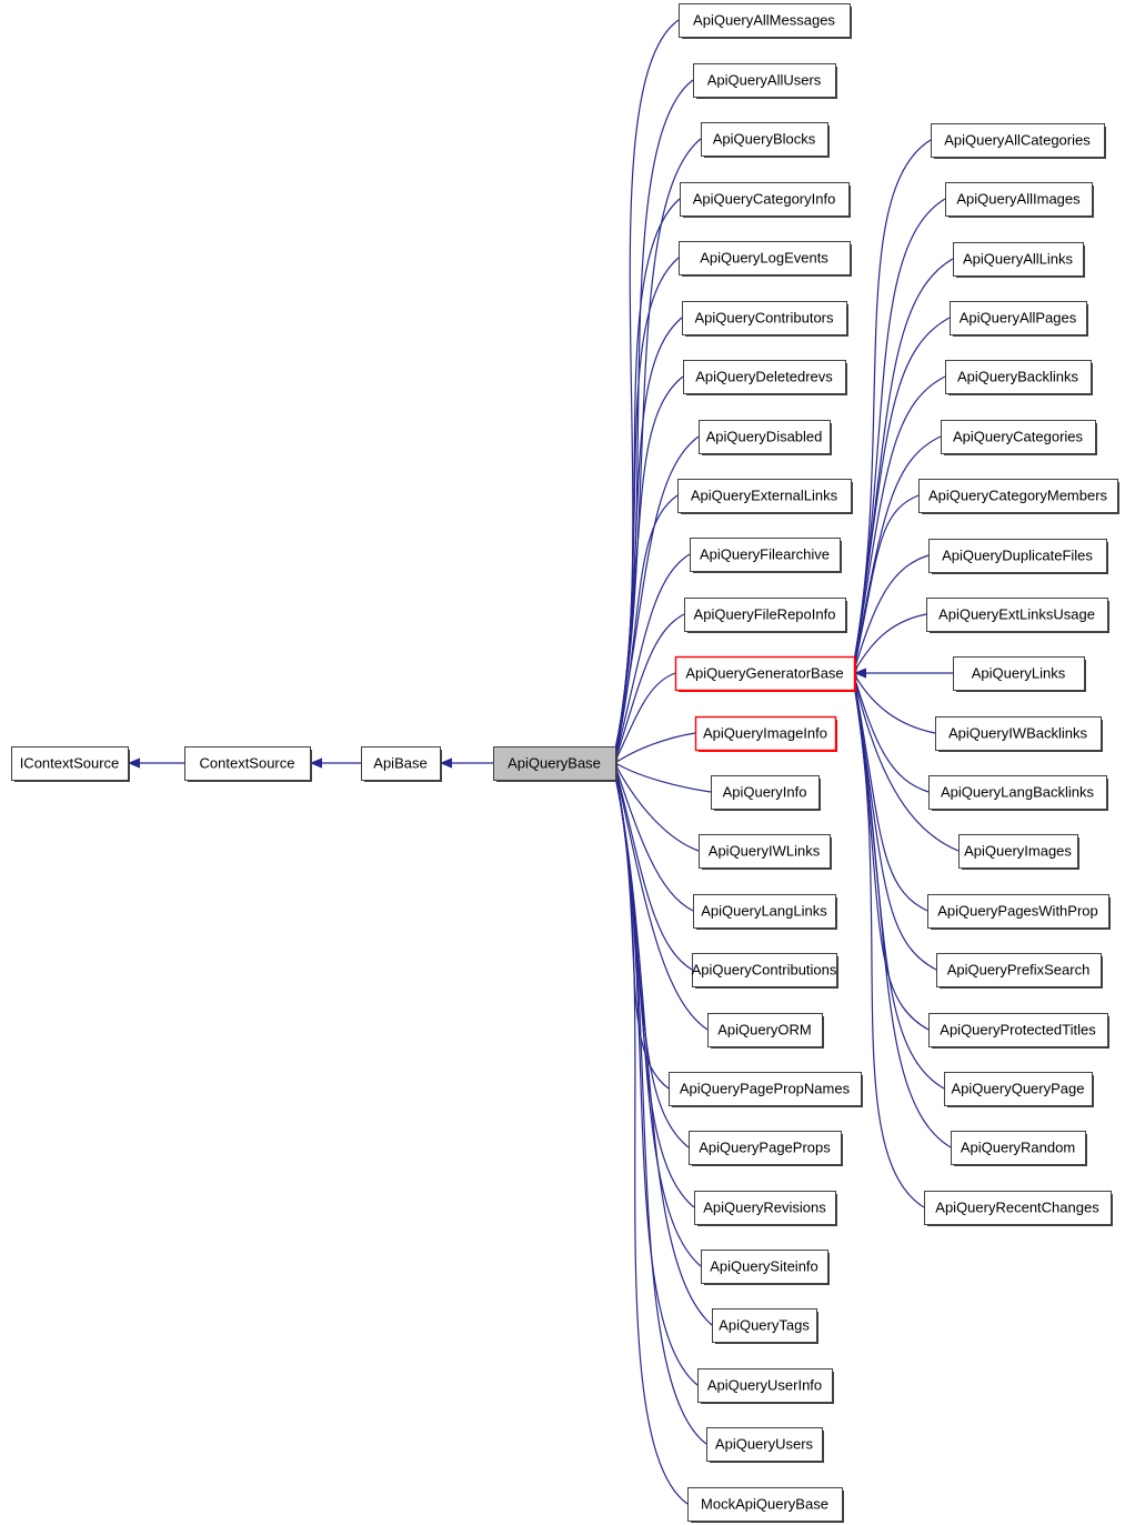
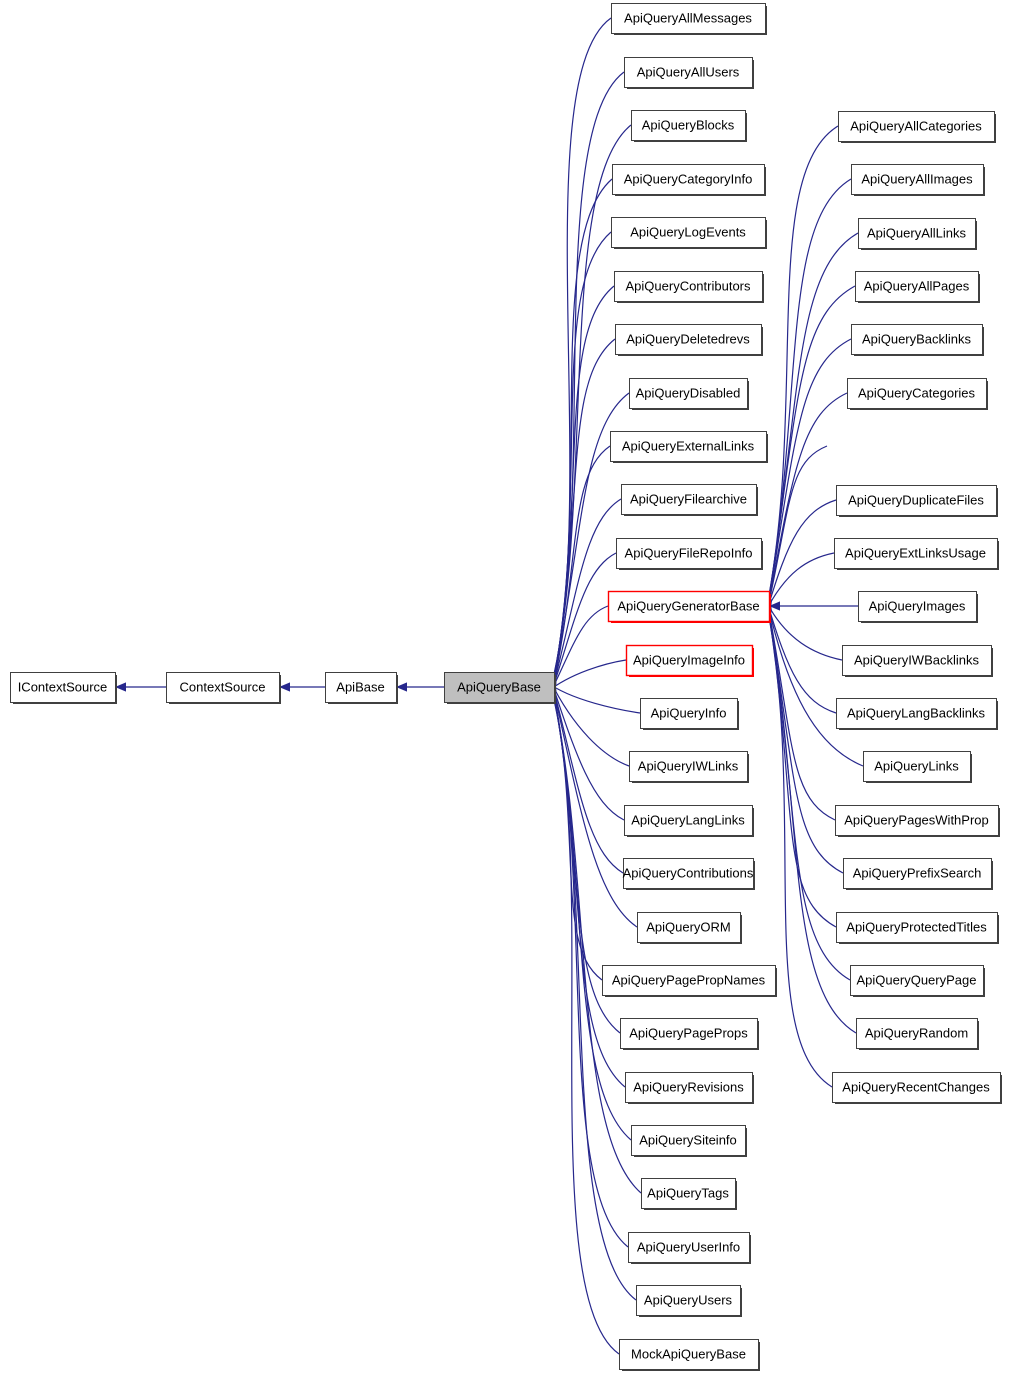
  IContextSource
  ContextSource
  ApiBase
  ApiQueryBase
  ApiQueryAllMessages
  ApiQueryAllUsers
  ApiQueryBlocks
  ApiQueryCategoryInfo
  ApiQueryLogEvents
  ApiQueryContributors
  ApiQueryDeletedrevs
  ApiQueryDisabled
  ApiQueryExternalLinks
  ApiQueryFilearchive
  ApiQueryFileRepoInfo
  ApiQueryGeneratorBase
  ApiQueryImageInfo
  ApiQueryInfo
  ApiQueryIWLinks
  ApiQueryLangLinks
  ApiQueryContributions
  ApiQueryORM
  ApiQueryPagePropNames
  ApiQueryPageProps
  ApiQueryRevisions
  ApiQuerySiteinfo
  ApiQueryTags
  ApiQueryUserInfo
  ApiQueryUsers
  MockApiQueryBase
  ApiQueryAllCategories
  ApiQueryAllImages
  ApiQueryAllLinks
  ApiQueryAllPages
  ApiQueryBacklinks
  ApiQueryCategories
- ApiQueryCategoryMembers
  ApiQueryDuplicateFiles
  ApiQueryExtLinksUsage
- ApiQueryLinks
+ ApiQueryImages
  ApiQueryIWBacklinks
  ApiQueryLangBacklinks
- ApiQueryImages
+ ApiQueryLinks
  ApiQueryPagesWithProp
  ApiQueryPrefixSearch
  ApiQueryProtectedTitles
  ApiQueryQueryPage
  ApiQueryRandom
  ApiQueryRecentChanges
